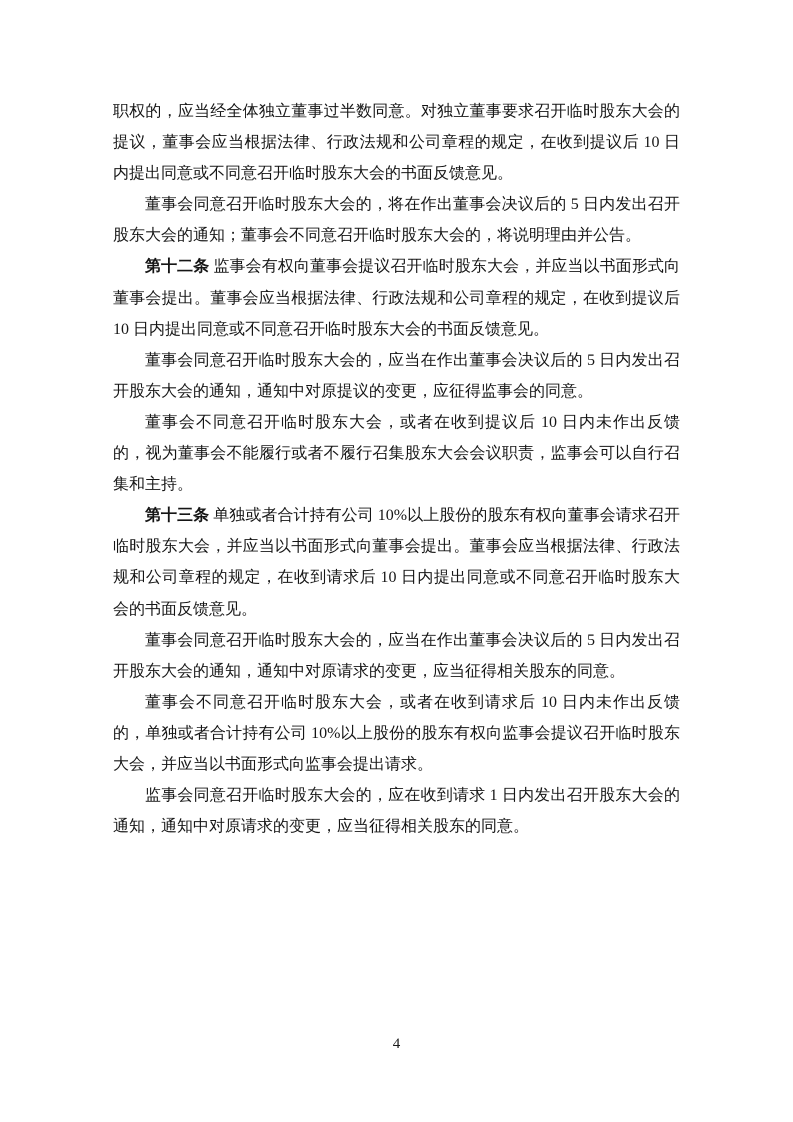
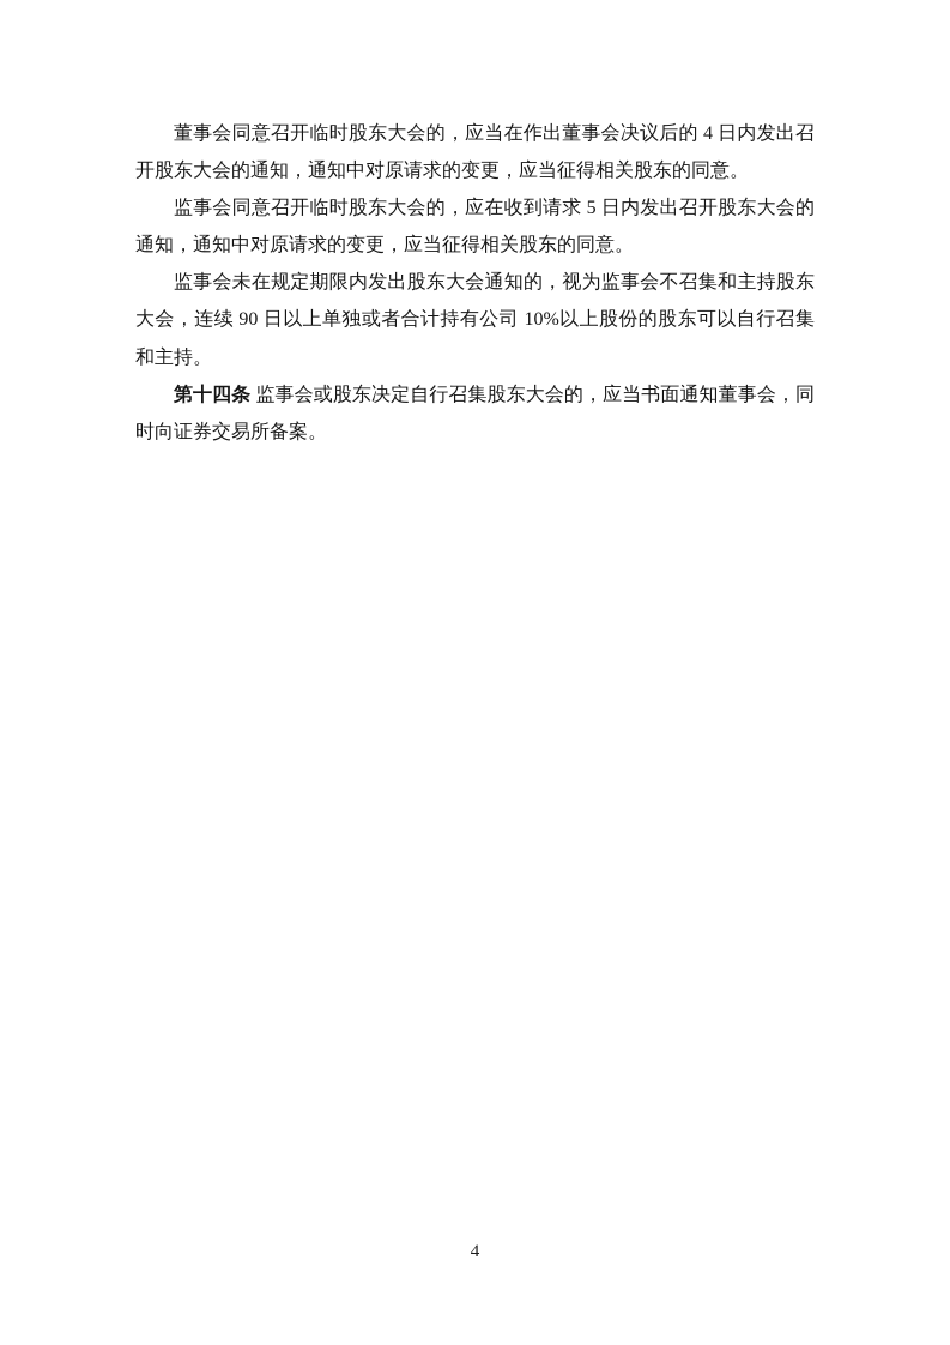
- 职权的，应当经全体独立董事过半数同意。对独立董事要求召开临时股东大会的提议，董事会应当根据法律、行政法规和公司章程的规定，在收到提议后 10 日内提出同意或不同意召开临时股东大会的书面反馈意见。
- 董事会同意召开临时股东大会的，将在作出董事会决议后的 5 日内发出召开股东大会的通知；董事会不同意召开临时股东大会的，将说明理由并公告。
- 第十二条 监事会有权向董事会提议召开临时股东大会，并应当以书面形式向董事会提出。董事会应当根据法律、行政法规和公司章程的规定，在收到提议后 10 日内提出同意或不同意召开临时股东大会的书面反馈意见。
- 董事会同意召开临时股东大会的，应当在作出董事会决议后的 5 日内发出召开股东大会的通知，通知中对原提议的变更，应征得监事会的同意。
- 董事会不同意召开临时股东大会，或者在收到提议后 10 日内未作出反馈的，视为董事会不能履行或者不履行召集股东大会会议职责，监事会可以自行召集和主持。
- 第十三条 单独或者合计持有公司 10%以上股份的股东有权向董事会请求召开临时股东大会，并应当以书面形式向董事会提出。董事会应当根据法律、行政法规和公司章程的规定，在收到请求后 10 日内提出同意或不同意召开临时股东大会的书面反馈意见。
- 董事会同意召开临时股东大会的，应当在作出董事会决议后的 5 日内发出召开股东大会的通知，通知中对原请求的变更，应当征得相关股东的同意。
+ 董事会同意召开临时股东大会的，应当在作出董事会决议后的 4 日内发出召开股东大会的通知，通知中对原请求的变更，应当征得相关股东的同意。
- 董事会不同意召开临时股东大会，或者在收到请求后 10 日内未作出反馈的，单独或者合计持有公司 10%以上股份的股东有权向监事会提议召开临时股东大会，并应当以书面形式向监事会提出请求。
- 监事会同意召开临时股东大会的，应在收到请求 1 日内发出召开股东大会的通知，通知中对原请求的变更，应当征得相关股东的同意。
+ 监事会同意召开临时股东大会的，应在收到请求 5 日内发出召开股东大会的通知，通知中对原请求的变更，应当征得相关股东的同意。
+ 监事会未在规定期限内发出股东大会通知的，视为监事会不召集和主持股东大会，连续 90 日以上单独或者合计持有公司 10%以上股份的股东可以自行召集和主持。
+ 第十四条 监事会或股东决定自行召集股东大会的，应当书面通知董事会，同时向证券交易所备案。
  4
